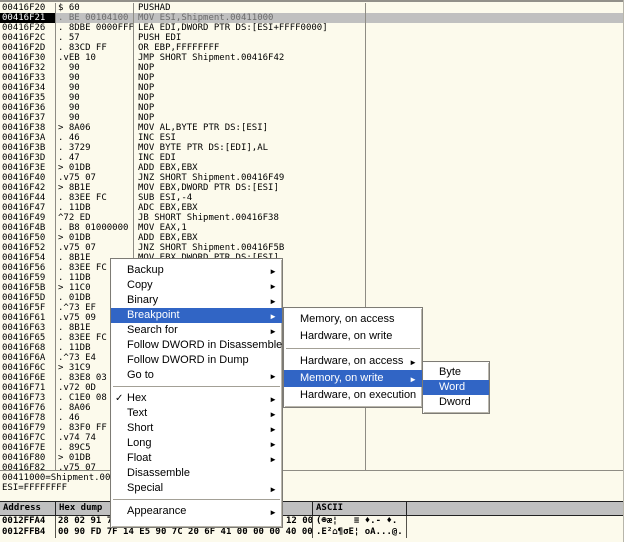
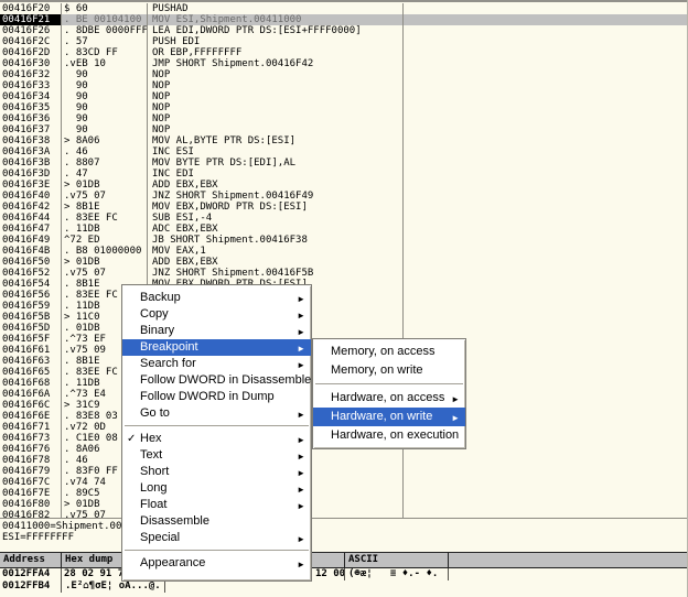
  00416F20
  $ 60
  PUSHAD
  00416F21
  . BE 00104100
  MOV ESI,Shipment.00411000
  00416F26
  . 8DBE 0000FFF
  LEA EDI,DWORD PTR DS:[ESI+FFFF0000]
  00416F2C
  . 57
  PUSH EDI
  00416F2D
  . 83CD FF
  OR EBP,FFFFFFFF
  00416F30
  .vEB 10
  JMP SHORT Shipment.00416F42
  00416F32
  90
  NOP
  00416F33
  90
  NOP
  00416F34
  90
  NOP
  00416F35
  90
  NOP
  00416F36
  90
  NOP
  00416F37
  90
  NOP
  00416F38
  > 8A06
  MOV AL,BYTE PTR DS:[ESI]
  00416F3A
  . 46
  INC ESI
  00416F3B
- . 3729
+ . 8807
  MOV BYTE PTR DS:[EDI],AL
  00416F3D
  . 47
  INC EDI
  00416F3E
  > 01DB
  ADD EBX,EBX
  00416F40
  .v75 07
  JNZ SHORT Shipment.00416F49
  00416F42
  > 8B1E
  MOV EBX,DWORD PTR DS:[ESI]
  00416F44
  . 83EE FC
  SUB ESI,-4
  00416F47
  . 11DB
  ADC EBX,EBX
  00416F49
  ^72 ED
  JB SHORT Shipment.00416F38
  00416F4B
  . B8 01000000
  MOV EAX,1
  00416F50
  > 01DB
  ADD EBX,EBX
  00416F52
  .v75 07
  JNZ SHORT Shipment.00416F5B
  00416F54
  . 8B1E
  00416F56
  . 83EE FC
  00416F59
  . 11DB
  00416F5B
  > 11C0
  00416F5D
  . 01DB
  00416F5F
  .^73 EF
  00416F61
  .v75 09
  00416F63
  . 8B1E
  00416F65
  . 83EE FC
  00416F68
  . 11DB
  00416F6A
  .^73 E4
  00416F6C
  > 31C9
  00416F6E
  . 83E8 03
  00416F71
  .v72 0D
  00416F73
  . C1E0 08
  00416F76
  . 8A06
  00416F78
  . 46
  00416F79
  . 83F0 FF
  00416F7C
  .v74 74
  00416F7E
  . 89C5
  00416F80
  > 01DB
  00416F82
  .v75 07
  00411000=Shipment.00
  ESI=FFFFFFFF
  Address
  Hex dump
  ASCII
  0012FFA4
  28 02 91
  12 00
  (☻æ¦ ≡ ♦.- ♦.
  0012FFB4
- 00 90 FD 7F 14 E5 90 7C 20 6F 41 00 00 00 40 00
  .É²⌂¶σÉ¦ oA...@.
  Backup
  ►
  Copy
  ►
  Binary
  ►
  Breakpoint
  ►
  Search for
  ►
  Follow DWORD in Disassemble
  Follow DWORD in Dump
  Go to
  ►
  ✓
  Hex
  ►
  Text
  ►
  Short
  ►
  Long
  ►
  Float
  ►
  Disassemble
  Special
  ►
  Appearance
  ►
  Memory, on access
- Hardware, on write
+ Memory, on write
  Hardware, on access
  ►
- Memory, on write
+ Hardware, on write
  ►
  Hardware, on execution
- Byte
- Word
- Dword
